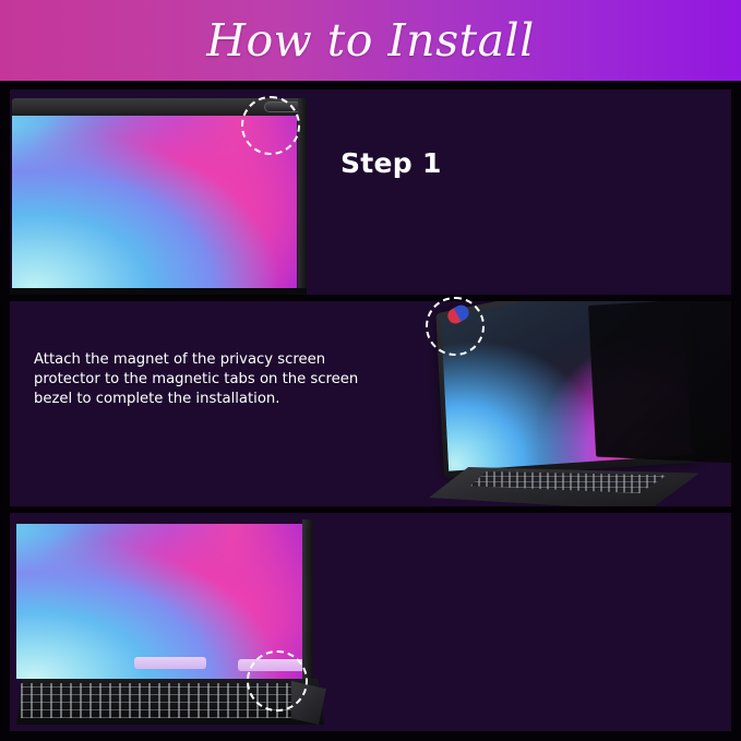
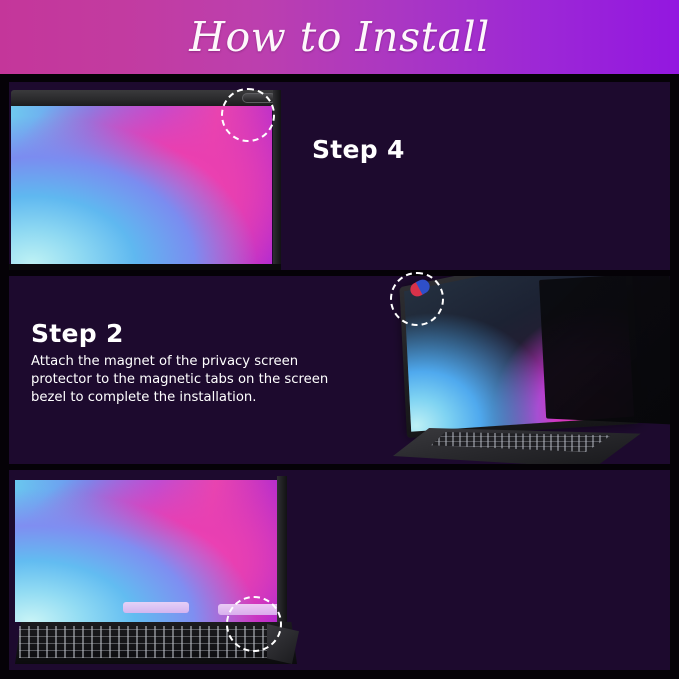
  How to Install
- Step 1
+ Step 4
+ Step 2
  Attach the magnet of the privacy screen
  protector to the magnetic tabs on the screen
  bezel to complete the installation.
